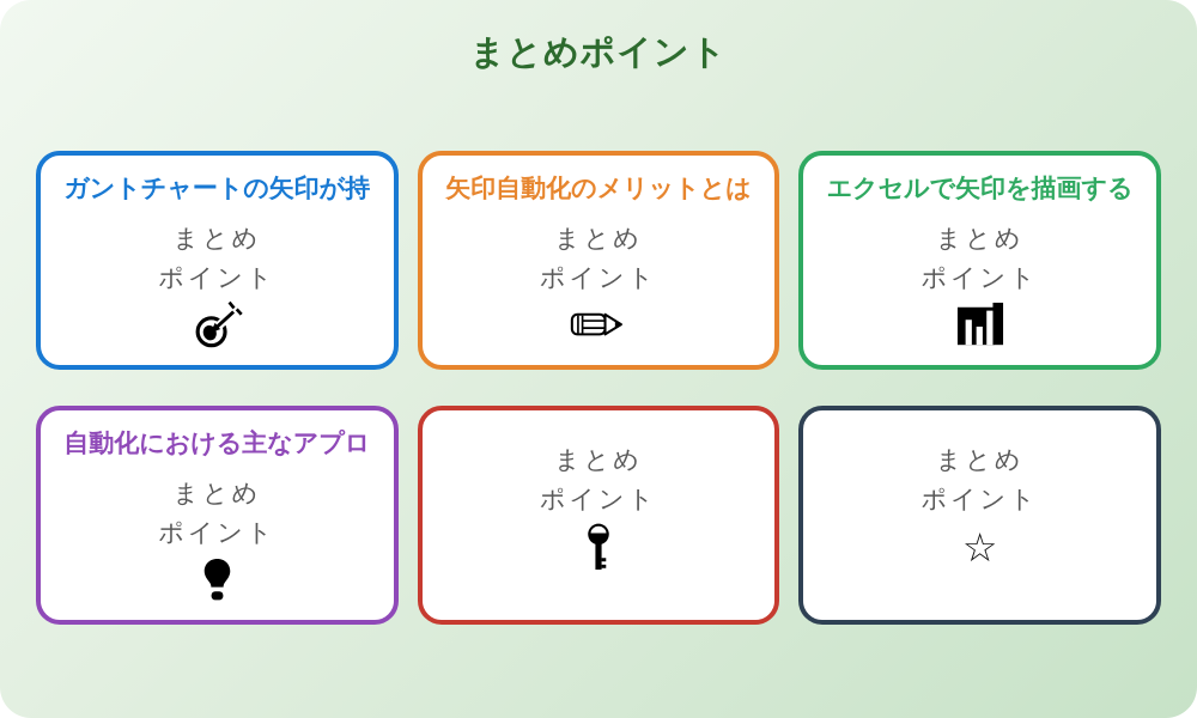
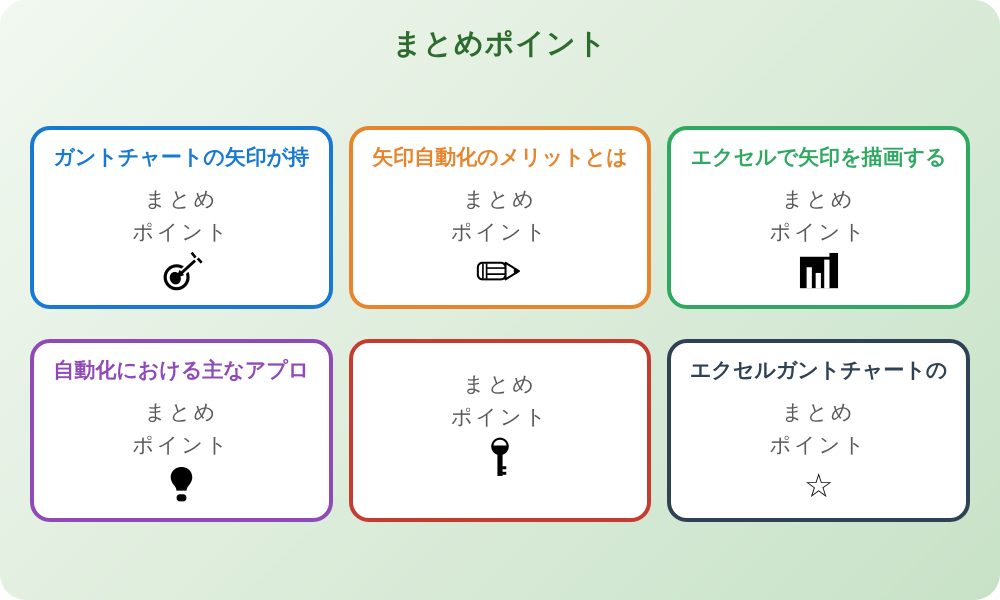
  まとめポイント
  ガントチャートの矢印が持
  まとめ
  ポイント
  矢印自動化のメリットとは
  まとめ
  ポイント
  エクセルで矢印を描画する
  まとめ
  ポイント
  自動化における主なアプロ
  まとめ
  ポイント
  まとめ
  ポイント
+ エクセルガントチャートの
  まとめ
  ポイント
  ☆
